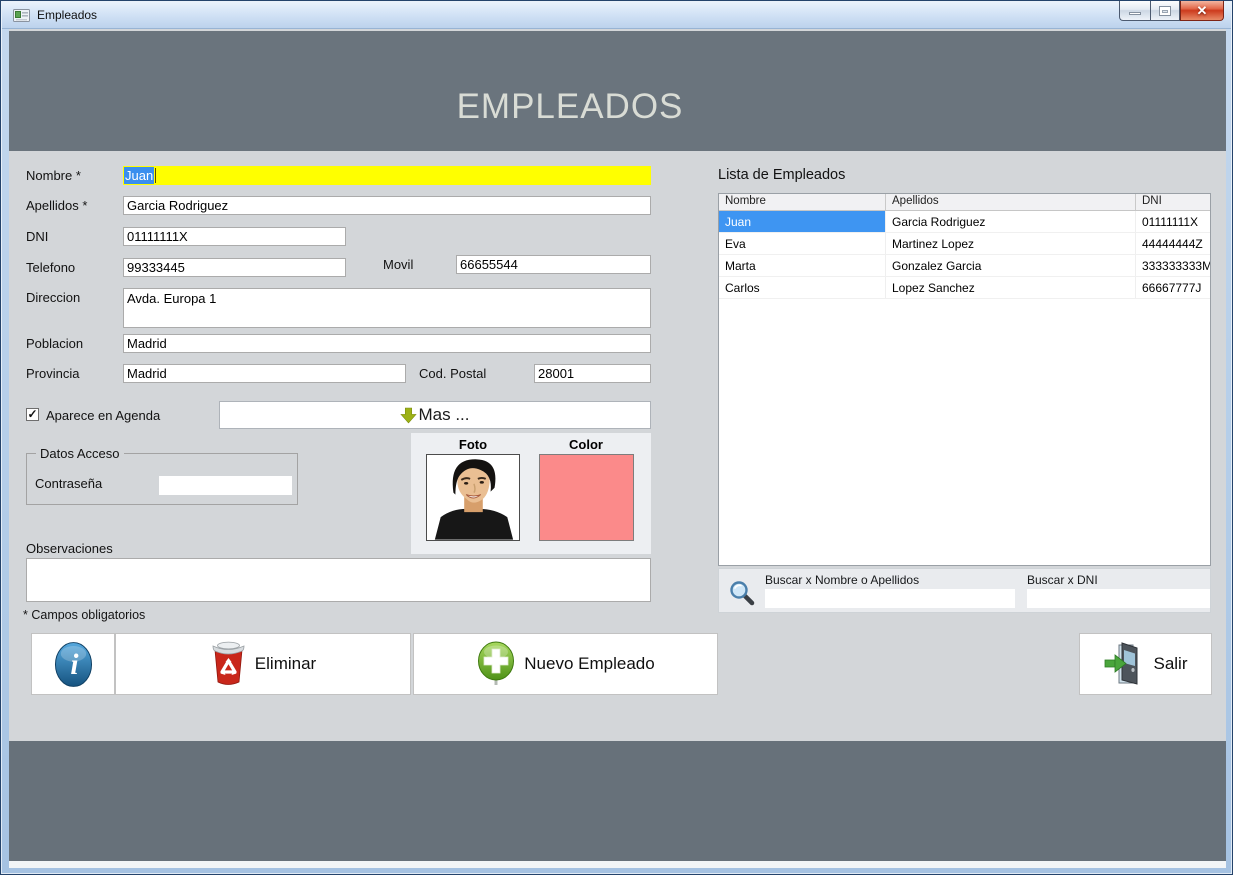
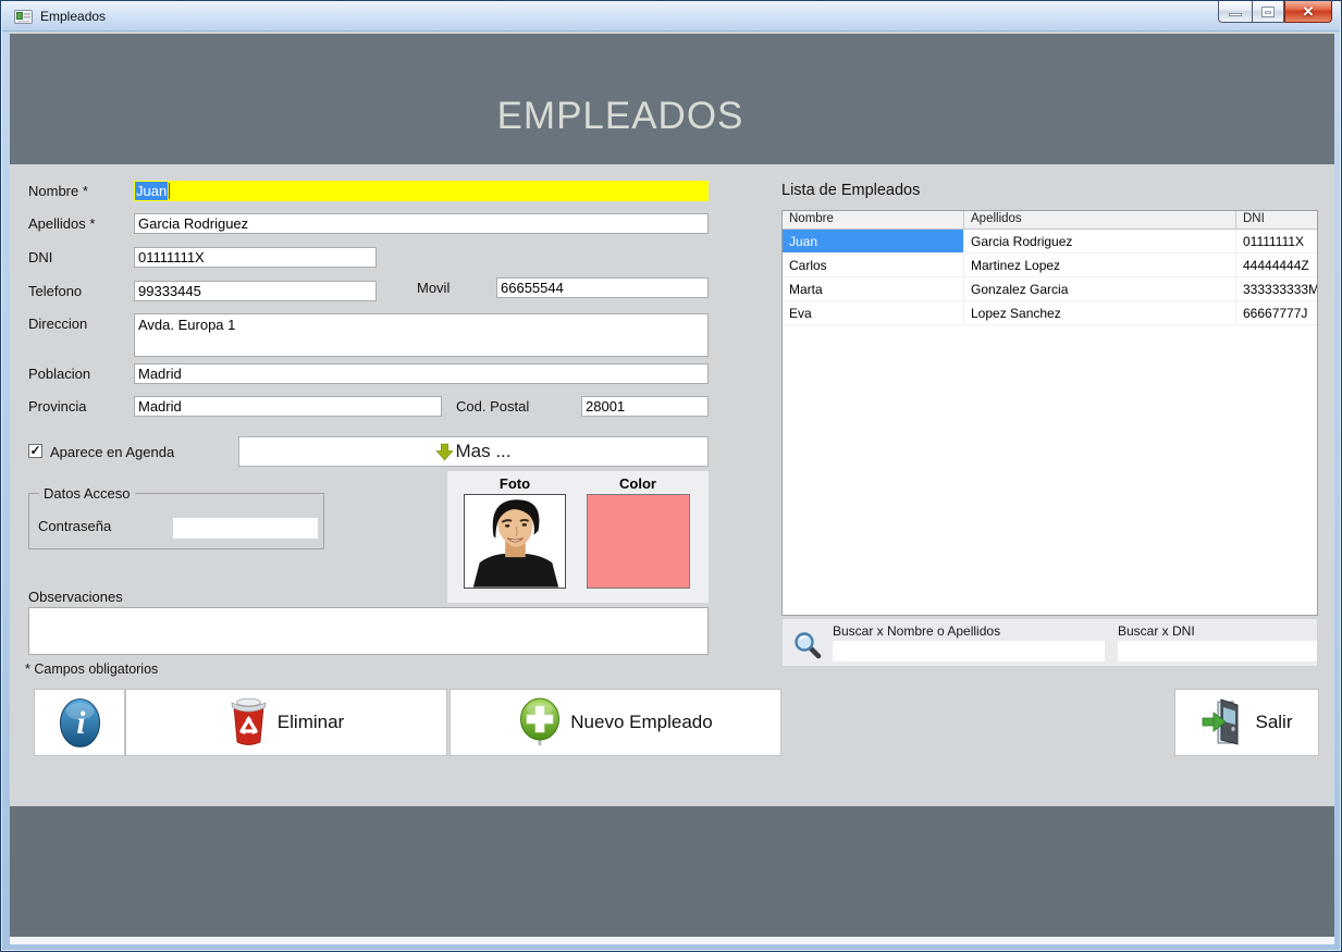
  Empleados
  ✕
  EMPLEADOS
  Nombre *
  Apellidos *
  DNI
  Telefono
  Movil
  Direccion
  Poblacion
  Provincia
  Cod. Postal
  Juan
  Garcia Rodriguez
  01111111X
  99333445
  66655544
  Avda. Europa 1
  Madrid
  Madrid
  28001
  ✓
  Aparece en Agenda
  Mas ...
  Datos Acceso
  Contraseña
  Foto
  Color
  Observaciones
  * Campos obligatorios
  i
  Eliminar
  Nuevo Empleado
  Salir
  Lista de Empleados
  Nombre
  Apellidos
  DNI
  Juan
  Garcia Rodriguez
  01111111X
- Eva
+ Carlos
  Martinez Lopez
  44444444Z
  Marta
  Gonzalez Garcia
  333333333M
- Carlos
+ Eva
  Lopez Sanchez
  66667777J
  Buscar x Nombre o Apellidos
  Buscar x DNI
